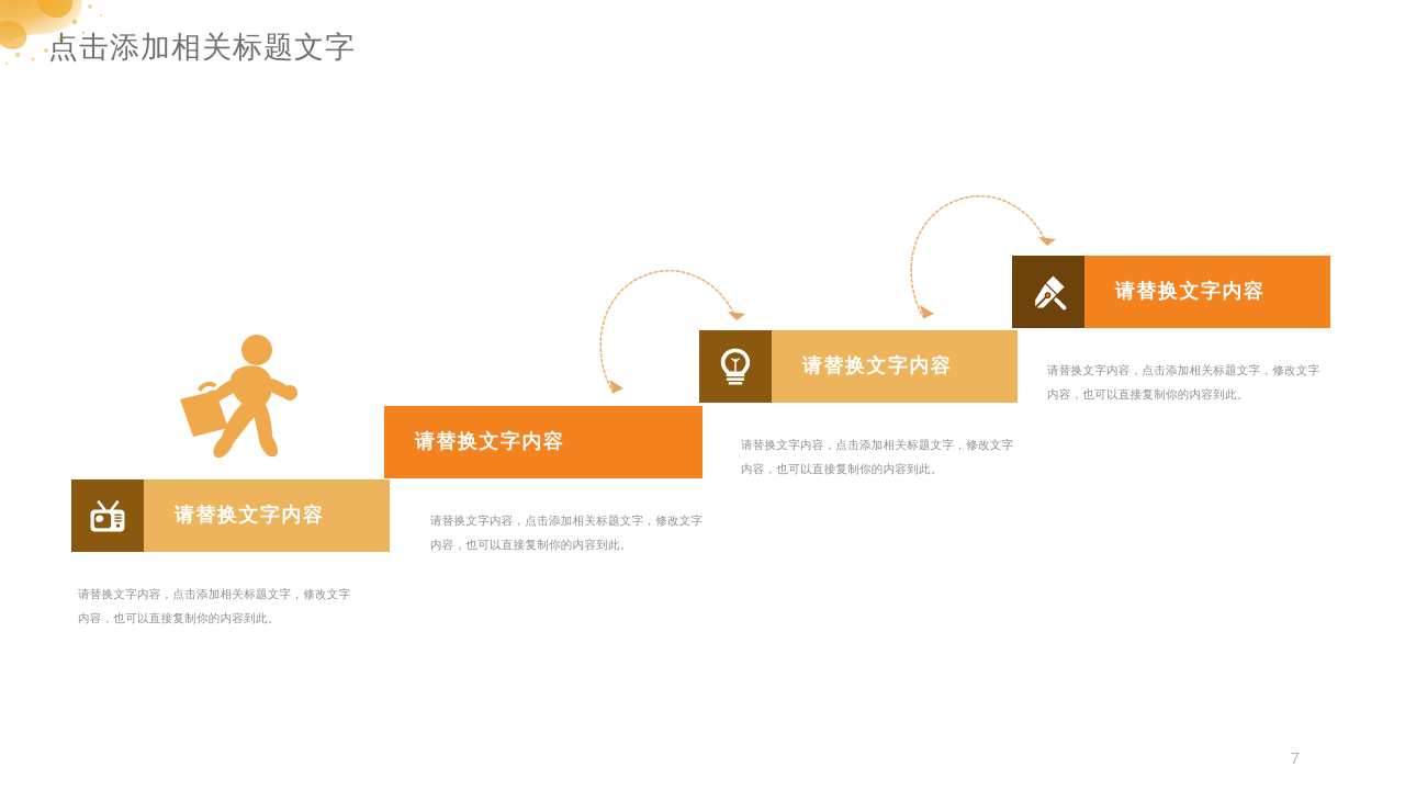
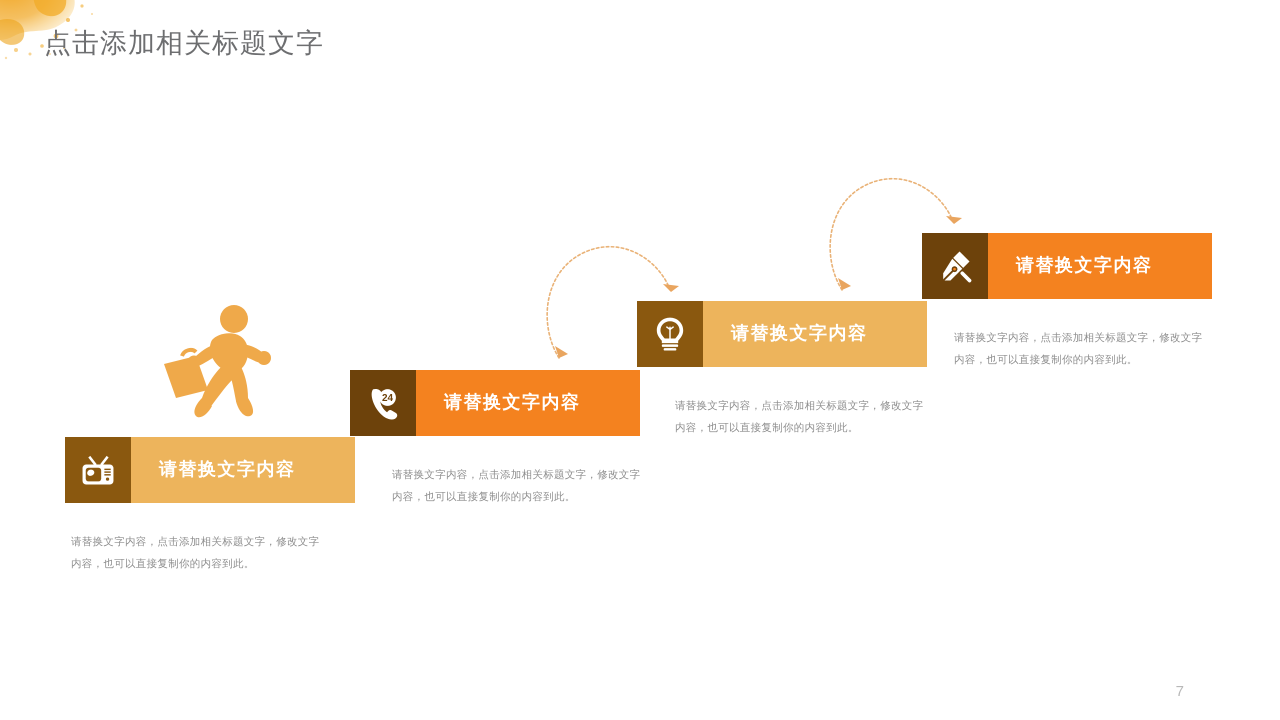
  点击添加相关标题文字
  请替换文字内容
  请替换文字内容，点击添加相关标题文字，修改文字内容，也可以直接复制你的内容到此。
+ 24
  请替换文字内容
  请替换文字内容，点击添加相关标题文字，修改文字内容，也可以直接复制你的内容到此。
  请替换文字内容
  请替换文字内容，点击添加相关标题文字，修改文字内容，也可以直接复制你的内容到此。
  请替换文字内容
  请替换文字内容，点击添加相关标题文字，修改文字内容，也可以直接复制你的内容到此。
  7
